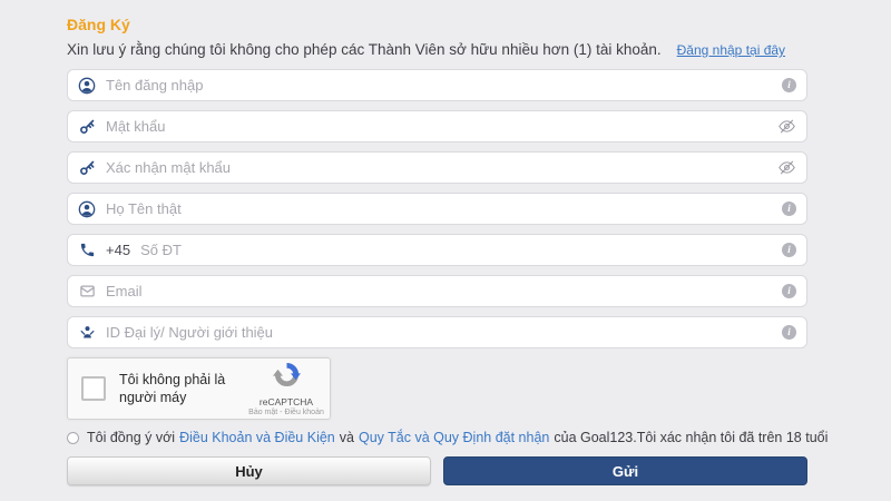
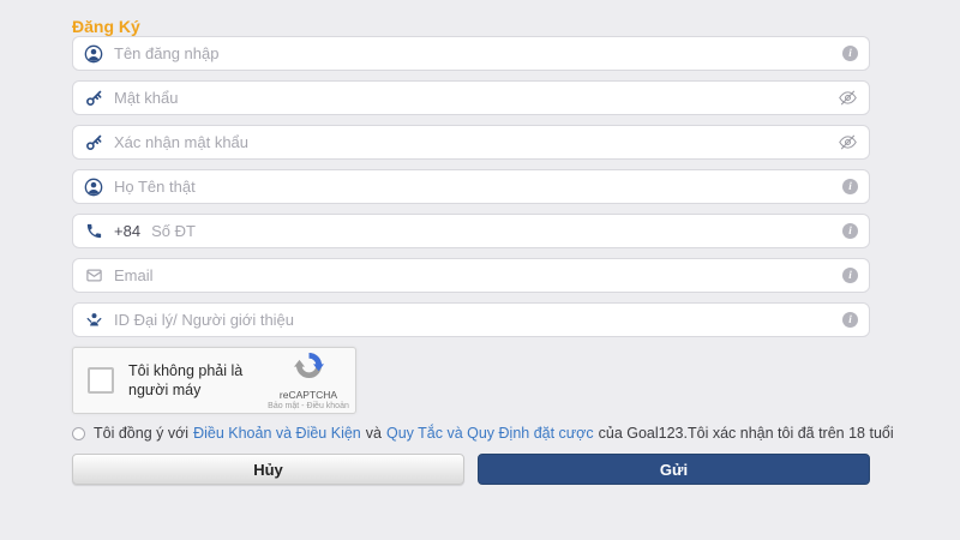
  Đăng Ký
- Xin lưu ý rằng chúng tôi không cho phép các Thành Viên sở hữu nhiều hơn (1) tài khoản.
- Đăng nhập tại đây
  Tên đăng nhập
  i
  Mật khẩu
  Xác nhận mật khẩu
  Họ Tên thật
  i
- +45
+ +84
  Số ĐT
  i
  Email
  i
  ID Đại lý/ Người giới thiệu
  i
  Tôi không phải là người máy
  reCAPTCHA
  Tôi đồng ý với
  Điều Khoản và Điều Kiện
  và
- Quy Tắc và Quy Định đặt nhận
+ Quy Tắc và Quy Định đặt cược
  của Goal123.Tôi xác nhận tôi đã trên 18 tuổi
  Hủy
  Gửi
